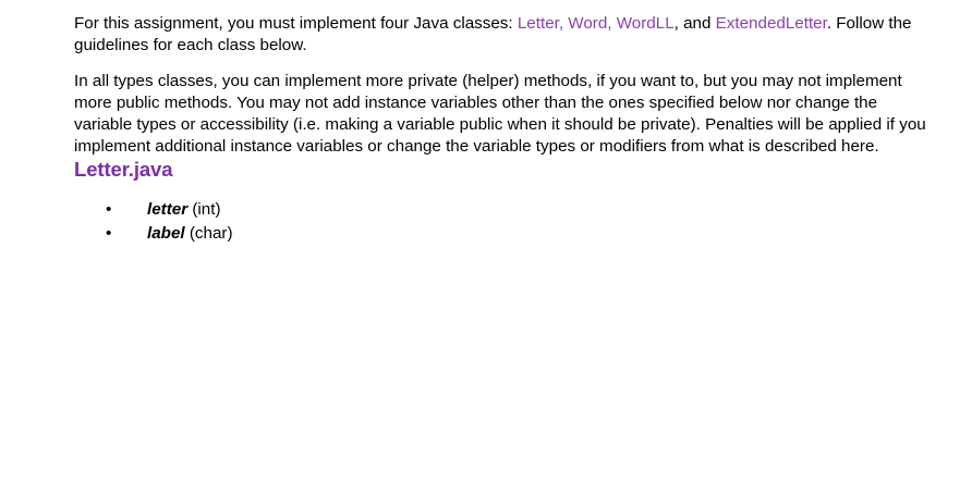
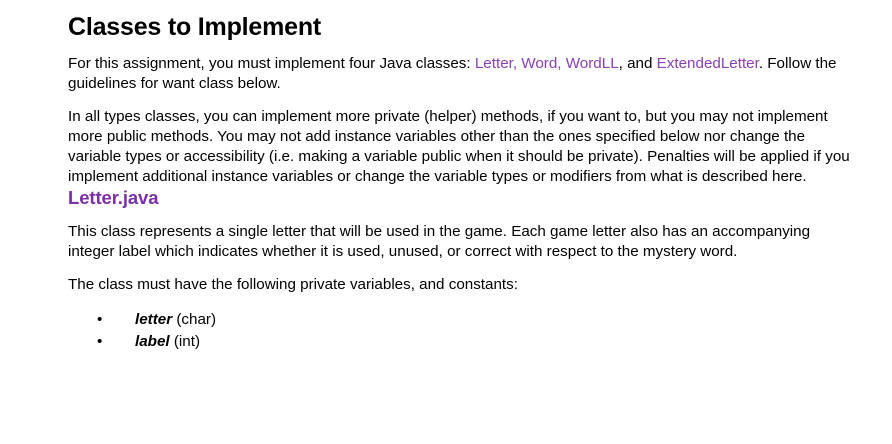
+ Classes to Implement
- For this assignment, you must implement four Java classes: Letter, Word, WordLL, and ExtendedLetter. Follow the guidelines for each class below.
+ For this assignment, you must implement four Java classes: Letter, Word, WordLL, and ExtendedLetter. Follow the guidelines for want class below.
  In all types classes, you can implement more private (helper) methods, if you want to, but you may not implement more public methods. You may not add instance variables other than the ones specified below nor change the variable types or accessibility (i.e. making a variable public when it should be private). Penalties will be applied if you implement additional instance variables or change the variable types or modifiers from what is described here. Letter.java
+ This class represents a single letter that will be used in the game. Each game letter also has an accompanying integer label which indicates whether it is used, unused, or correct with respect to the mystery word.
+ The class must have the following private variables, and constants:
  •
- letter (int)
+ letter (char)
  •
- label (char)
+ label (int)
